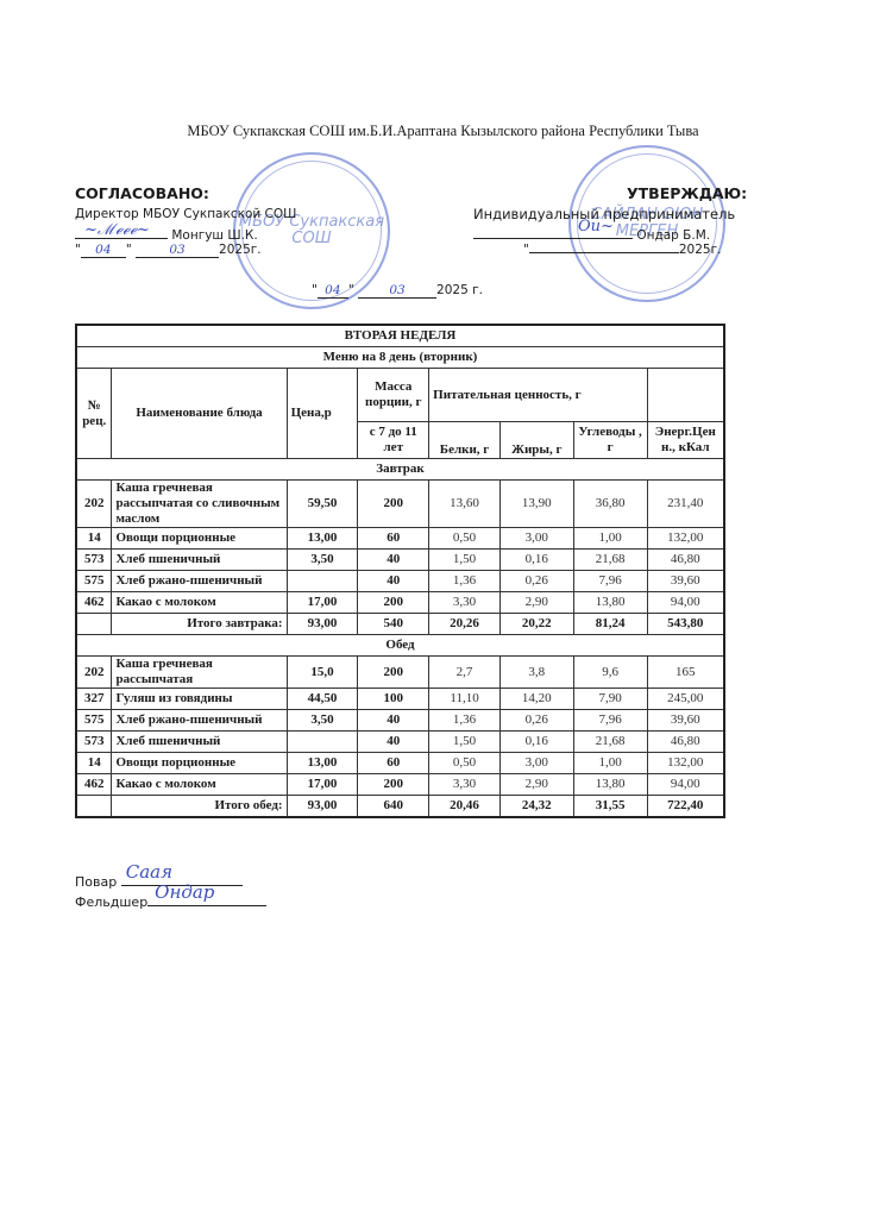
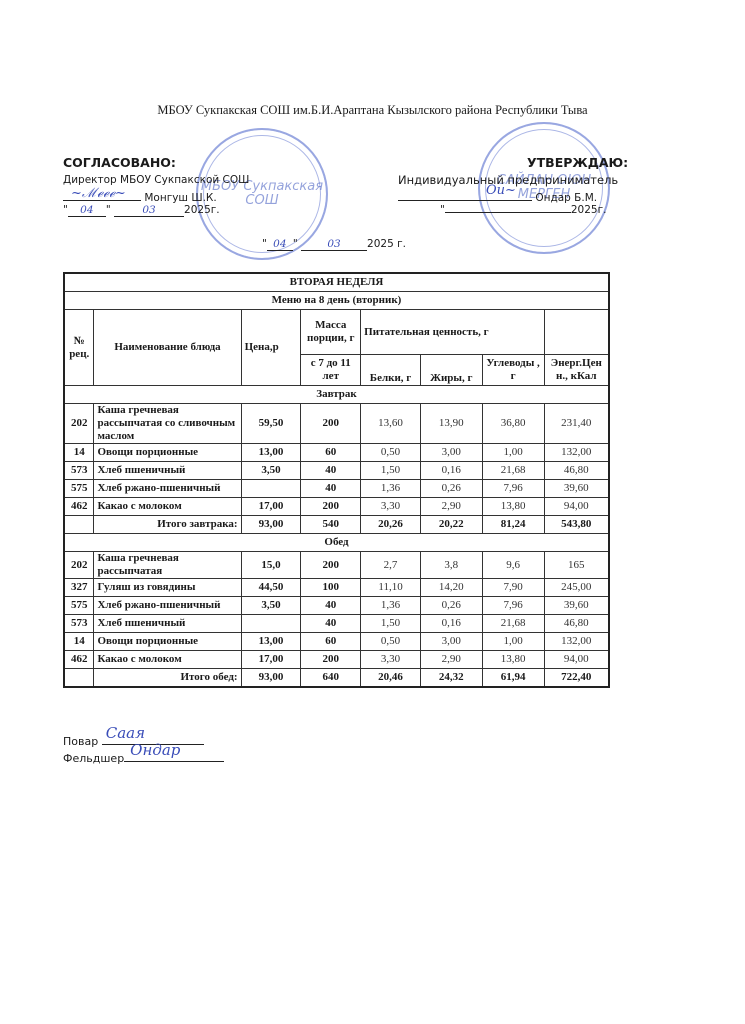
  МБОУ Сукпакская СОШ им.Б.И.Араптана Кызылского района Республики Тыва
  МБОУ Сукпакская СОШ
  САЙЛАН ОЮН МЕРГЕН
  СОГЛАСОВАНО:
  Директор МБОУ Сукпакской СОШ
  ~ℳℯℯℯ~
  Монгуш Ш.К.
  " 04 " 03 2025г.
  УТВЕРЖДАЮ:
  Индивидуальный предприниматель
  Ои~
  Ондар Б.М.
  " 2025г.
  " 04 " 03 2025 г.
  ВТОРАЯ НЕДЕЛЯ
  Меню на 8 день (вторник)
  № рец.	Наименование блюда	Цена,р	Масса порции, г	Питательная ценность, г
  с 7 до 11 лет	Белки, г	Жиры, г	Углеводы , г	Энерг.Цен н., кКал
  Завтрак
  202	Каша гречневая рассыпчатая со сливочным маслом	59,50	200	13,60	13,90	36,80	231,40
  14	Овощи порционные	13,00	60	0,50	3,00	1,00	132,00
  573	Хлеб пшеничный	3,50	40	1,50	0,16	21,68	46,80
  575	Хлеб ржано-пшеничный		40	1,36	0,26	7,96	39,60
  462	Какао с молоком	17,00	200	3,30	2,90	13,80	94,00
  	Итого завтрака:	93,00	540	20,26	20,22	81,24	543,80
  Обед
  202	Каша гречневая рассыпчатая	15,0	200	2,7	3,8	9,6	165
  327	Гуляш из говядины	44,50	100	11,10	14,20	7,90	245,00
  575	Хлеб ржано-пшеничный	3,50	40	1,36	0,26	7,96	39,60
  573	Хлеб пшеничный		40	1,50	0,16	21,68	46,80
  14	Овощи порционные	13,00	60	0,50	3,00	1,00	132,00
  462	Какао с молоком	17,00	200	3,30	2,90	13,80	94,00
- 	Итого обед:	93,00	640	20,46	24,32	31,55	722,40
+ 	Итого обед:	93,00	640	20,46	24,32	61,94	722,40
  Повар
  Саая
  Фельдшер
  Ондар
